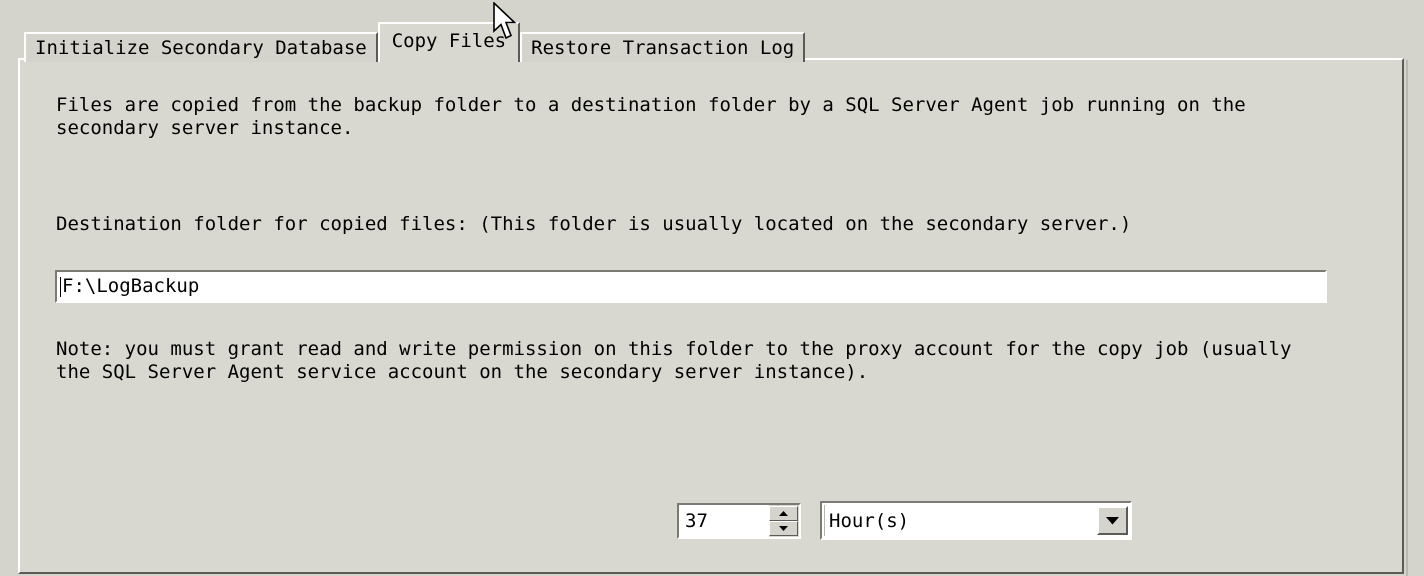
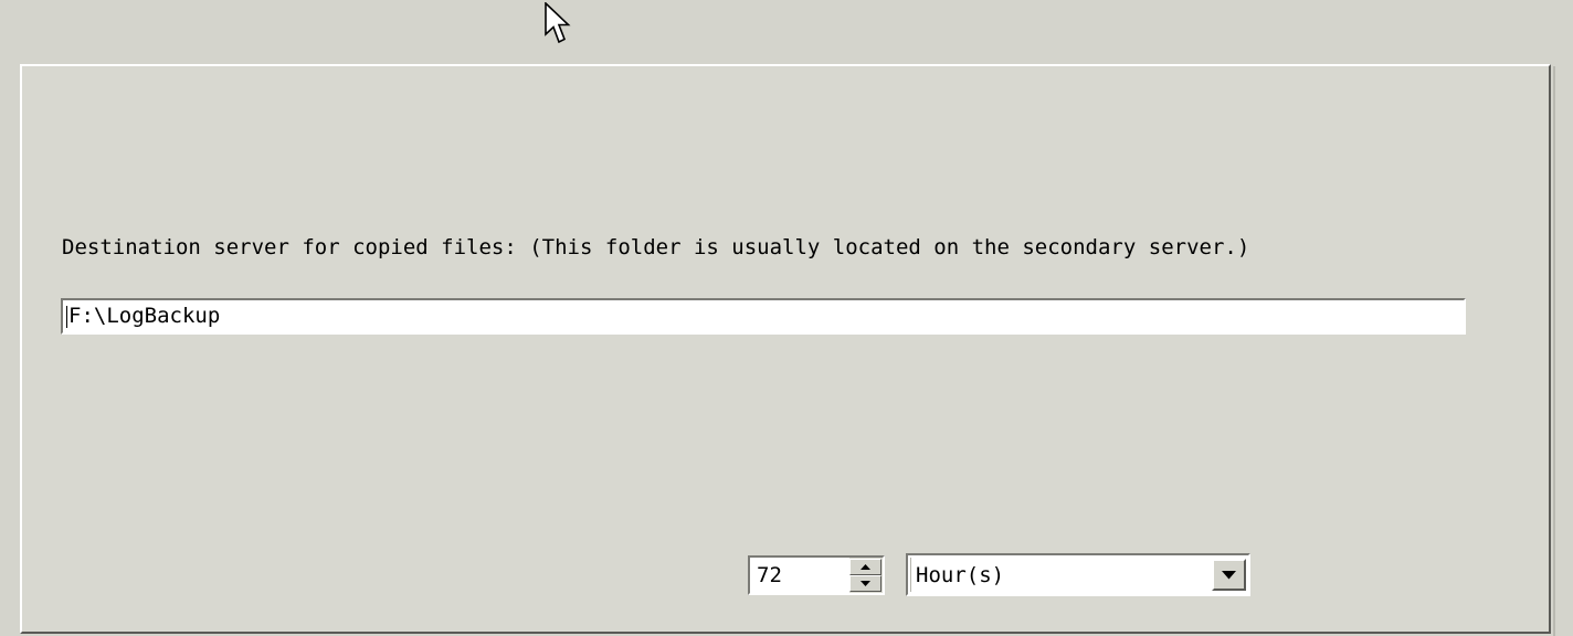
- Initialize Secondary Database
- Copy Files
- Restore Transaction Log
- Files are copied from the backup folder to a destination folder by a SQL Server Agent job running on the
- secondary server instance.
- Destination folder for copied files: (This folder is usually located on the secondary server.)
+ Destination server for copied files: (This folder is usually located on the secondary server.)
  F:\LogBackup
- Note: you must grant read and write permission on this folder to the proxy account for the copy job (usually
- the SQL Server Agent service account on the secondary server instance).
- 37
+ 72
  Hour(s)
